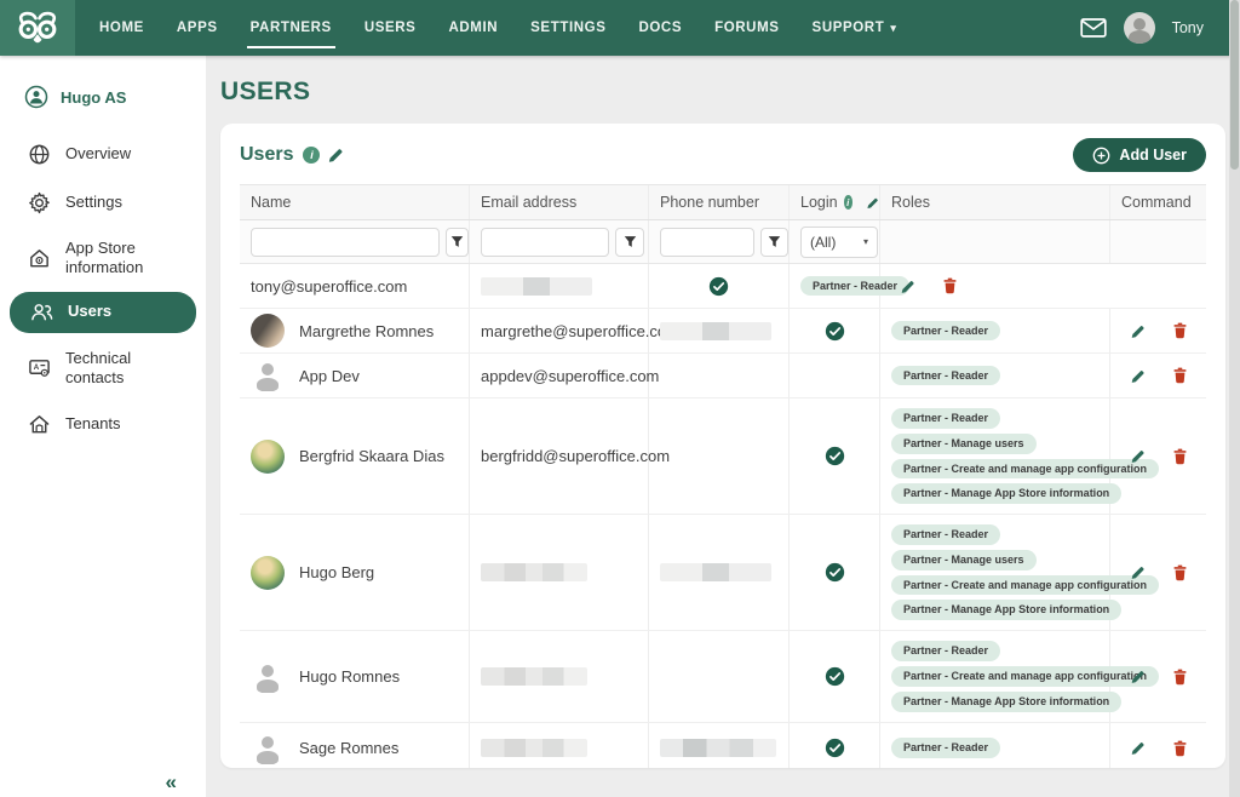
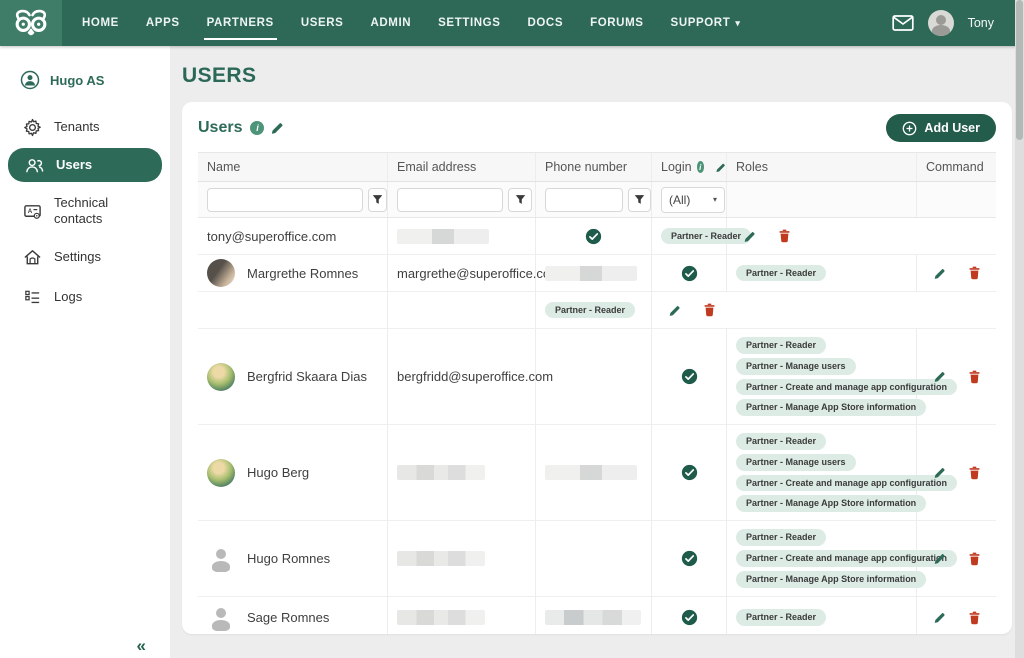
  HOME
  APPS
  PARTNERS
  USERS
  ADMIN
  SETTINGS
  DOCS
  FORUMS
  SUPPORT
  ▾
  Tony
  Hugo AS
- Overview
- Settings
+ Tenants
- App Store information
  Users
  Technical contacts
- Tenants
+ Settings
+ Logs
  «
  USERS
  Users
  i
  Add User
  Name
  Email address
  Phone number
  Login
  i
  Roles
  Command
  (All)
  ▾
  tony@superoffice.com
  Partner - Reader
  Margrethe Romnes
  margrethe@superoffice.c
  Partner - Reader
- App Dev
- appdev@superoffice.com
  Partner - Reader
  Bergfrid Skaara Dias
  bergfridd@superoffice.com
  Partner - Reader
  Partner - Manage users
  Partner - Create and manage app configuration
  Partner - Manage App Store information
  Hugo Berg
  Partner - Reader
  Partner - Manage users
  Partner - Create and manage app configuration
  Partner - Manage App Store information
  Hugo Romnes
  Partner - Reader
  Partner - Create and manage app configuratin
  Partner - Manage App Store information
  Sage Romnes
  Partner - Reader
